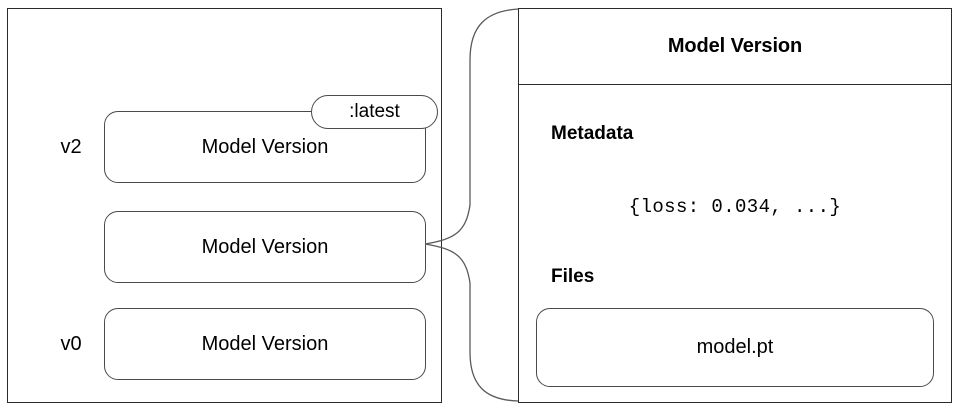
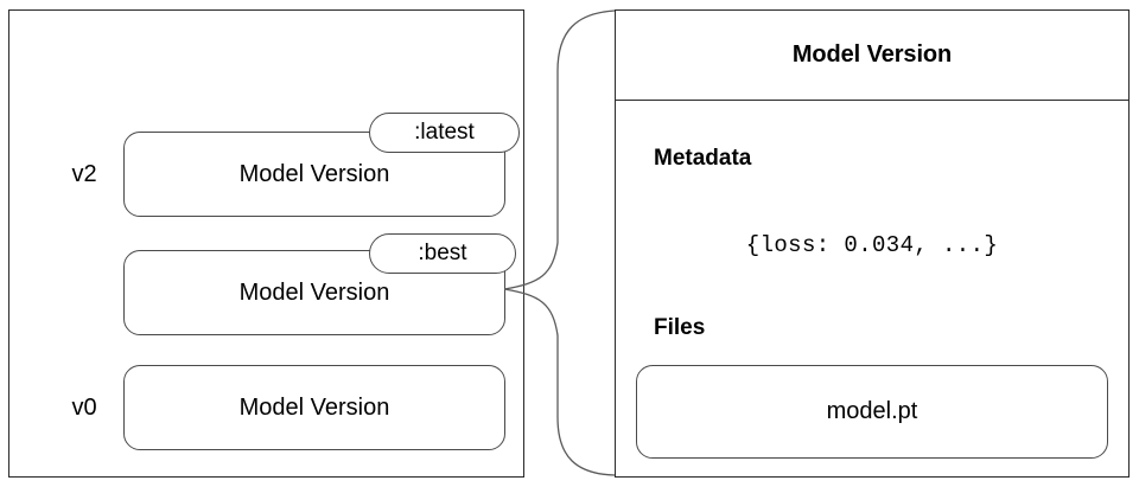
  v2
  Model Version
  Model Version
  v0
  Model Version
  :latest
+ :best
  Model Version
  Metadata
  {loss: 0.034, ...}
  Files
  model.pt
